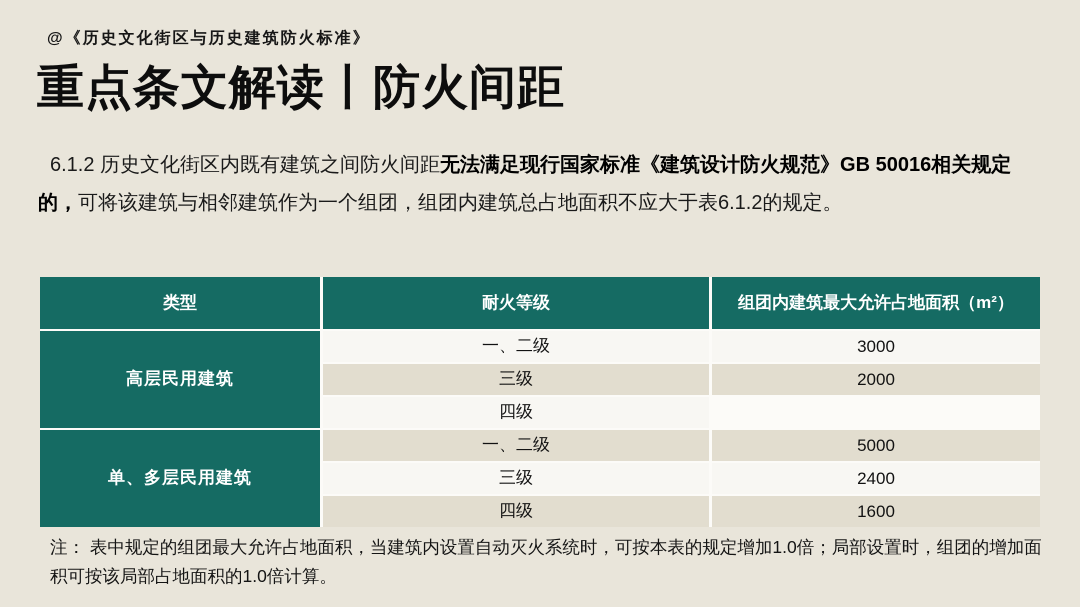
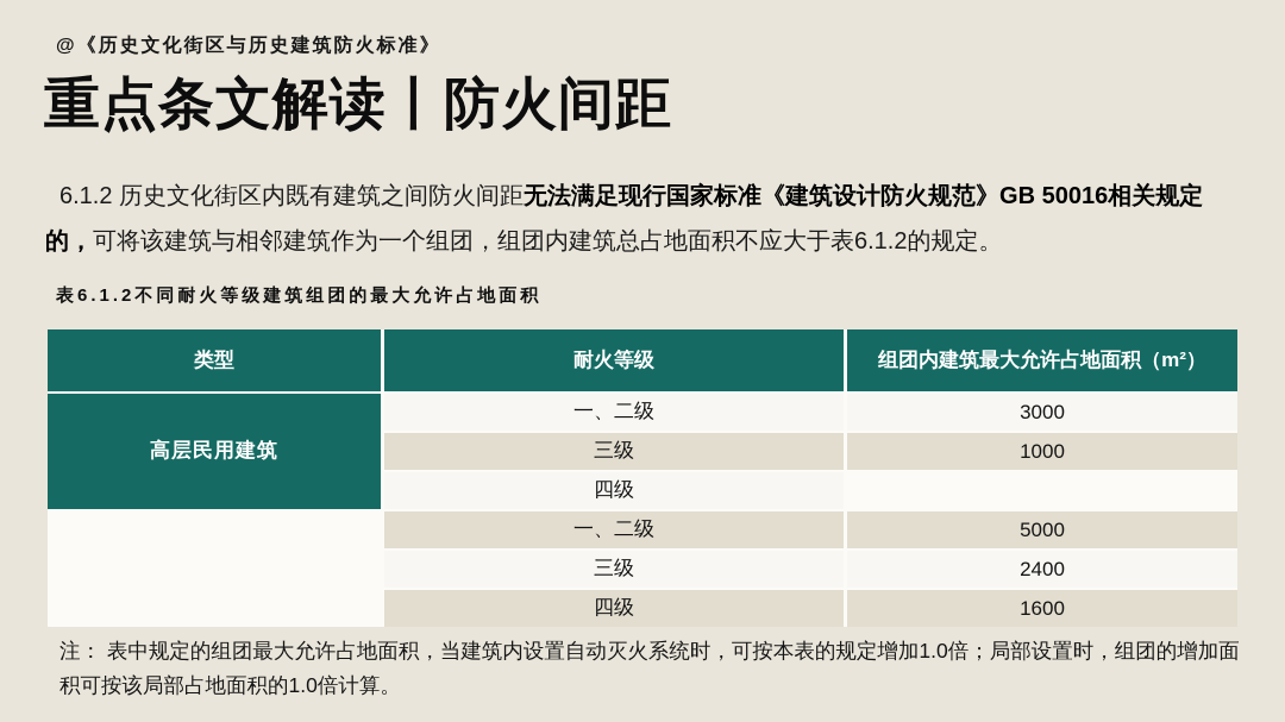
  @《历史文化街区与历史建筑防火标准》
  重点条文解读丨防火间距
  6.1.2 历史文化街区内既有建筑之间防火间距无法满足现行国家标准《建筑设计防火规范》GB 50016相关规定的，可将该建筑与相邻建筑作为一个组团，组团内建筑总占地面积不应大于表6.1.2的规定。
+ 表6.1.2不同耐火等级建筑组团的最大允许占地面积
  类型
  耐火等级
  组团内建筑最大允许占地面积（m²）
  高层民用建筑
  一、二级
  3000
  三级
- 2000
+ 1000
  四级
- 单、多层民用建筑
  一、二级
  5000
  三级
  2400
  四级
  1600
  注： 表中规定的组团最大允许占地面积，当建筑内设置自动灭火系统时，可按本表的规定增加1.0倍；局部设置时，组团的增加面积可按该局部占地面积的1.0倍计算。
